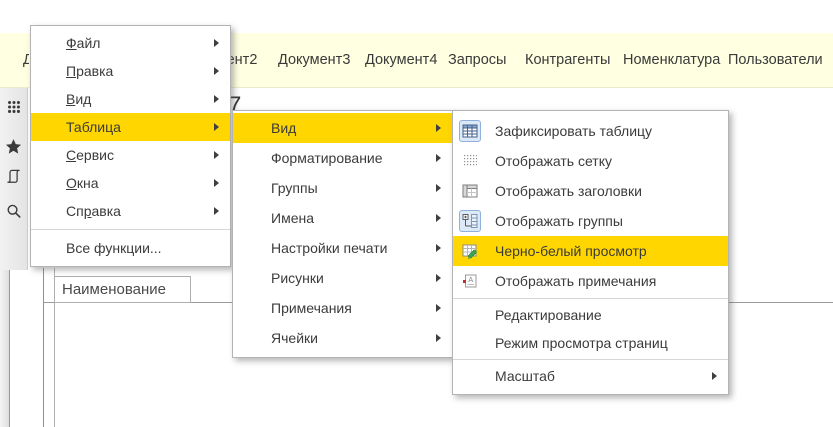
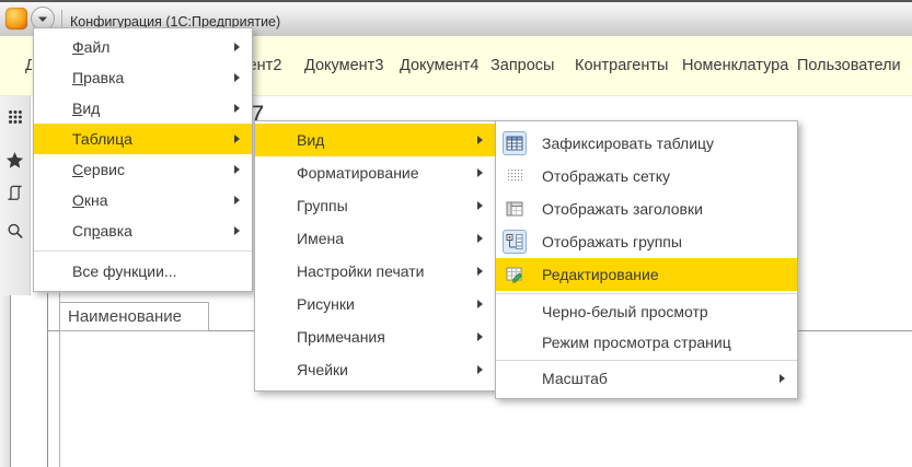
+ Конфигурация (1С:Предприятие)
  Д
  Документ3
  Документ4
  Запросы
  Контрагенты
  Номенклатура
  Пользователи
  7
  Наименование
  Файл
  Правка
  Вид
  Таблица
  Сервис
  Окна
  Справка
  Все функции...
  Вид
  Форматирование
  Группы
  Имена
  Настройки печати
  Рисунки
  Примечания
  Ячейки
  Зафиксировать таблицу
  Отображать сетку
  Отображать заголовки
  Отображать группы
- Черно-белый просмотр
+ Редактирование
- A
- Отображать примечания
- Редактирование
+ Черно-белый просмотр
  Режим просмотра страниц
  Масштаб
